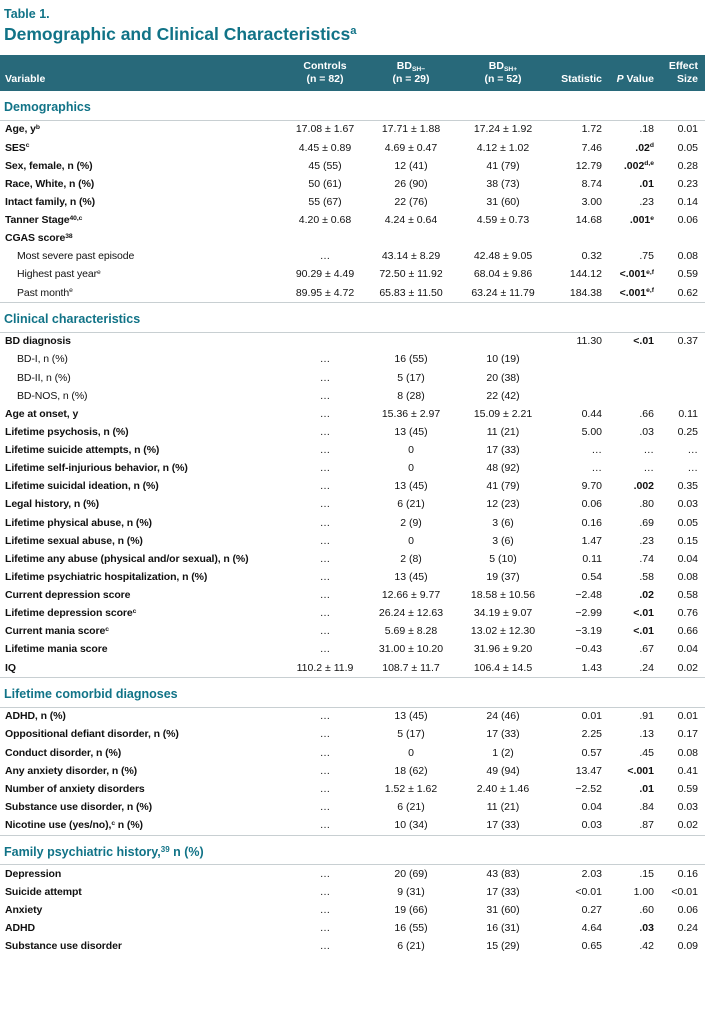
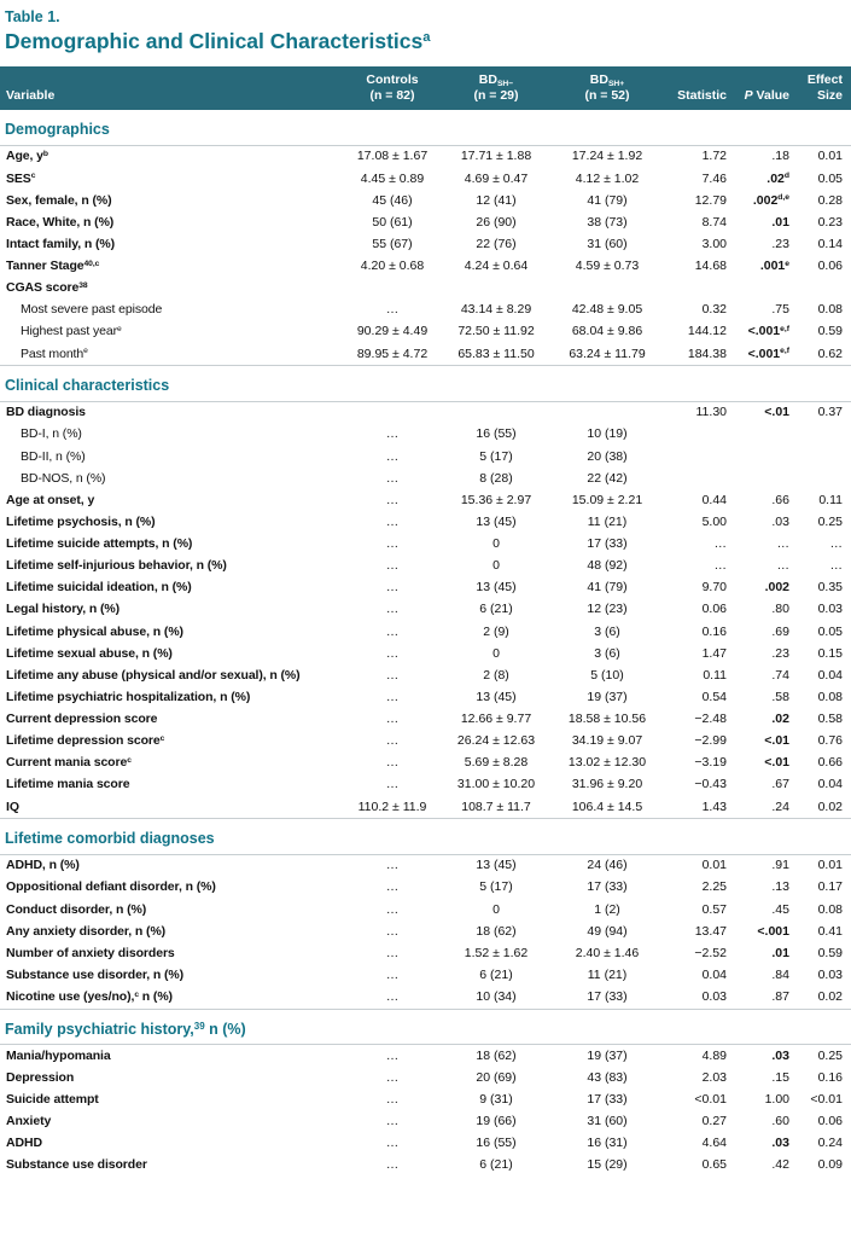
  Table 1.
  Demographic and Clinical Characteristicsa
  Variable	Controls (n = 82)	BD (n = 29)	BD (n = 52)	Statistic	P Value	Effect Size
  Demographics
  Age, y	17.08 ± 1.67	17.71 ± 1.88	17.24 ± 1.92	1.72	.18	0.01
  SES	4.45 ± 0.89	4.69 ± 0.47	4.12 ± 1.02	7.46	.02	0.05
- Sex, female, n (%)	45 (55)	12 (41)	41 (79)	12.79	.002	0.28
+ Sex, female, n (%)	45 (46)	12 (41)	41 (79)	12.79	.002	0.28
  Race, White, n (%)	50 (61)	26 (90)	38 (73)	8.74	.01	0.23
  Intact family, n (%)	55 (67)	22 (76)	31 (60)	3.00	.23	0.14
  Tanner Stage	4.20 ± 0.68	4.24 ± 0.64	4.59 ± 0.73	14.68	.001	0.06
  CGAS score
  Most severe past episode	…	43.14 ± 8.29	42.48 ± 9.05	0.32	.75	0.08
  Highest past year	90.29 ± 4.49	72.50 ± 11.92	68.04 ± 9.86	144.12	<.001	0.59
  Past month	89.95 ± 4.72	65.83 ± 11.50	63.24 ± 11.79	184.38	<.001	0.62
  Clinical characteristics
  BD diagnosis				11.30	<.01	0.37
  BD-I, n (%)	…	16 (55)	10 (19)
  BD-II, n (%)	…	5 (17)	20 (38)
  BD-NOS, n (%)	…	8 (28)	22 (42)
  Age at onset, y	…	15.36 ± 2.97	15.09 ± 2.21	0.44	.66	0.11
  Lifetime psychosis, n (%)	…	13 (45)	11 (21)	5.00	.03	0.25
  Lifetime suicide attempts, n (%)	…	0	17 (33)	…	…	…
  Lifetime self-injurious behavior, n (%)	…	0	48 (92)	…	…	…
  Lifetime suicidal ideation, n (%)	…	13 (45)	41 (79)	9.70	.002	0.35
  Legal history, n (%)	…	6 (21)	12 (23)	0.06	.80	0.03
  Lifetime physical abuse, n (%)	…	2 (9)	3 (6)	0.16	.69	0.05
  Lifetime sexual abuse, n (%)	…	0	3 (6)	1.47	.23	0.15
  Lifetime any abuse (physical and/or sexual), n (%)	…	2 (8)	5 (10)	0.11	.74	0.04
  Lifetime psychiatric hospitalization, n (%)	…	13 (45)	19 (37)	0.54	.58	0.08
  Current depression score	…	12.66 ± 9.77	18.58 ± 10.56	−2.48	.02	0.58
  Lifetime depression score	…	26.24 ± 12.63	34.19 ± 9.07	−2.99	<.01	0.76
  Current mania score	…	5.69 ± 8.28	13.02 ± 12.30	−3.19	<.01	0.66
  Lifetime mania score	…	31.00 ± 10.20	31.96 ± 9.20	−0.43	.67	0.04
  IQ	110.2 ± 11.9	108.7 ± 11.7	106.4 ± 14.5	1.43	.24	0.02
  Lifetime comorbid diagnoses
  ADHD, n (%)	…	13 (45)	24 (46)	0.01	.91	0.01
  Oppositional defiant disorder, n (%)	…	5 (17)	17 (33)	2.25	.13	0.17
  Conduct disorder, n (%)	…	0	1 (2)	0.57	.45	0.08
  Any anxiety disorder, n (%)	…	18 (62)	49 (94)	13.47	<.001	0.41
  Number of anxiety disorders	…	1.52 ± 1.62	2.40 ± 1.46	−2.52	.01	0.59
  Substance use disorder, n (%)	…	6 (21)	11 (21)	0.04	.84	0.03
  Nicotine use (yes/no), n (%)	…	10 (34)	17 (33)	0.03	.87	0.02
  Family psychiatric history,39 n (%)
+ Mania/hypomania	…	18 (62)	19 (37)	4.89	.03	0.25
  Depression	…	20 (69)	43 (83)	2.03	.15	0.16
  Suicide attempt	…	9 (31)	17 (33)	<0.01	1.00	<0.01
  Anxiety	…	19 (66)	31 (60)	0.27	.60	0.06
  ADHD	…	16 (55)	16 (31)	4.64	.03	0.24
  Substance use disorder	…	6 (21)	15 (29)	0.65	.42	0.09
